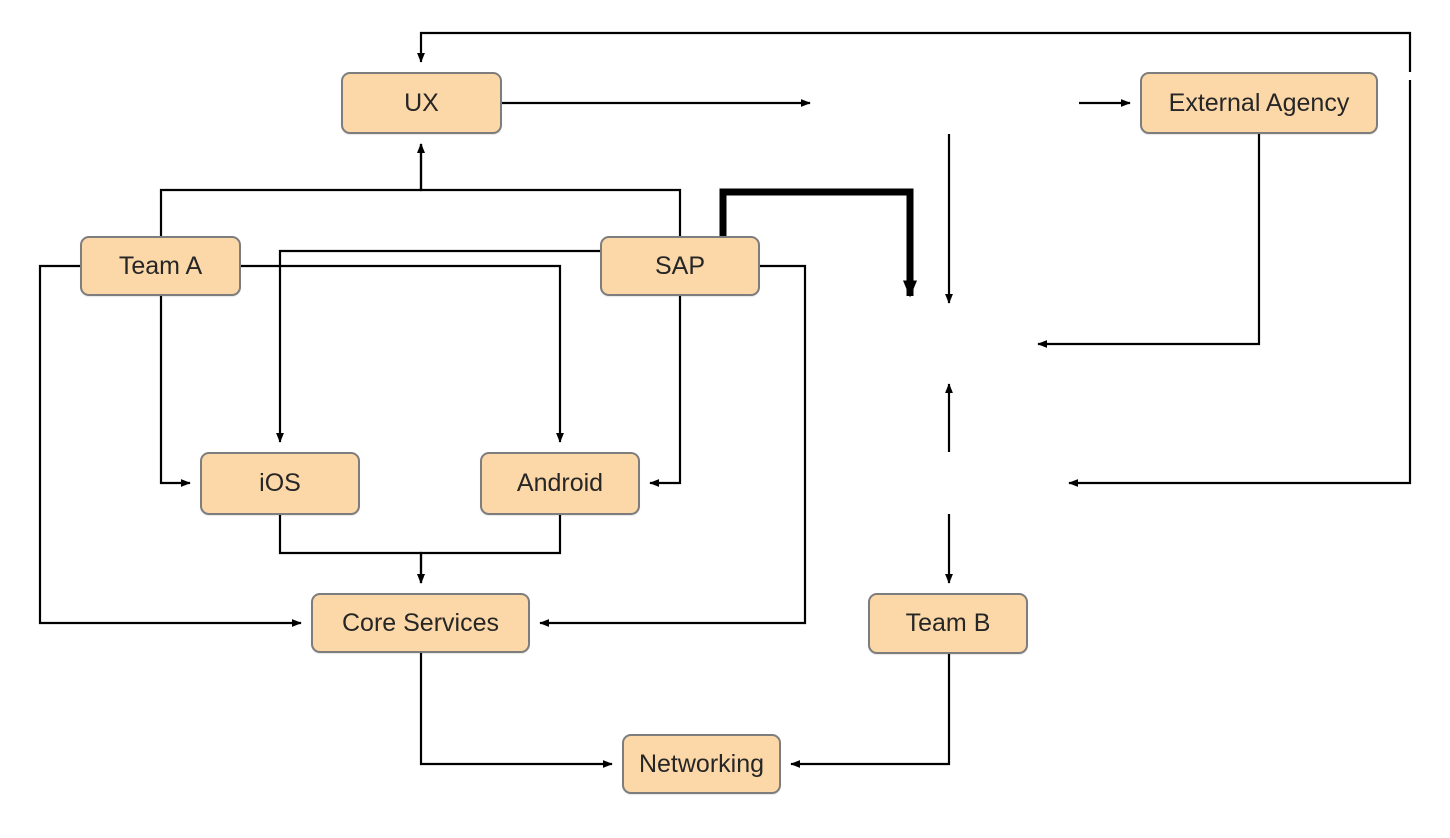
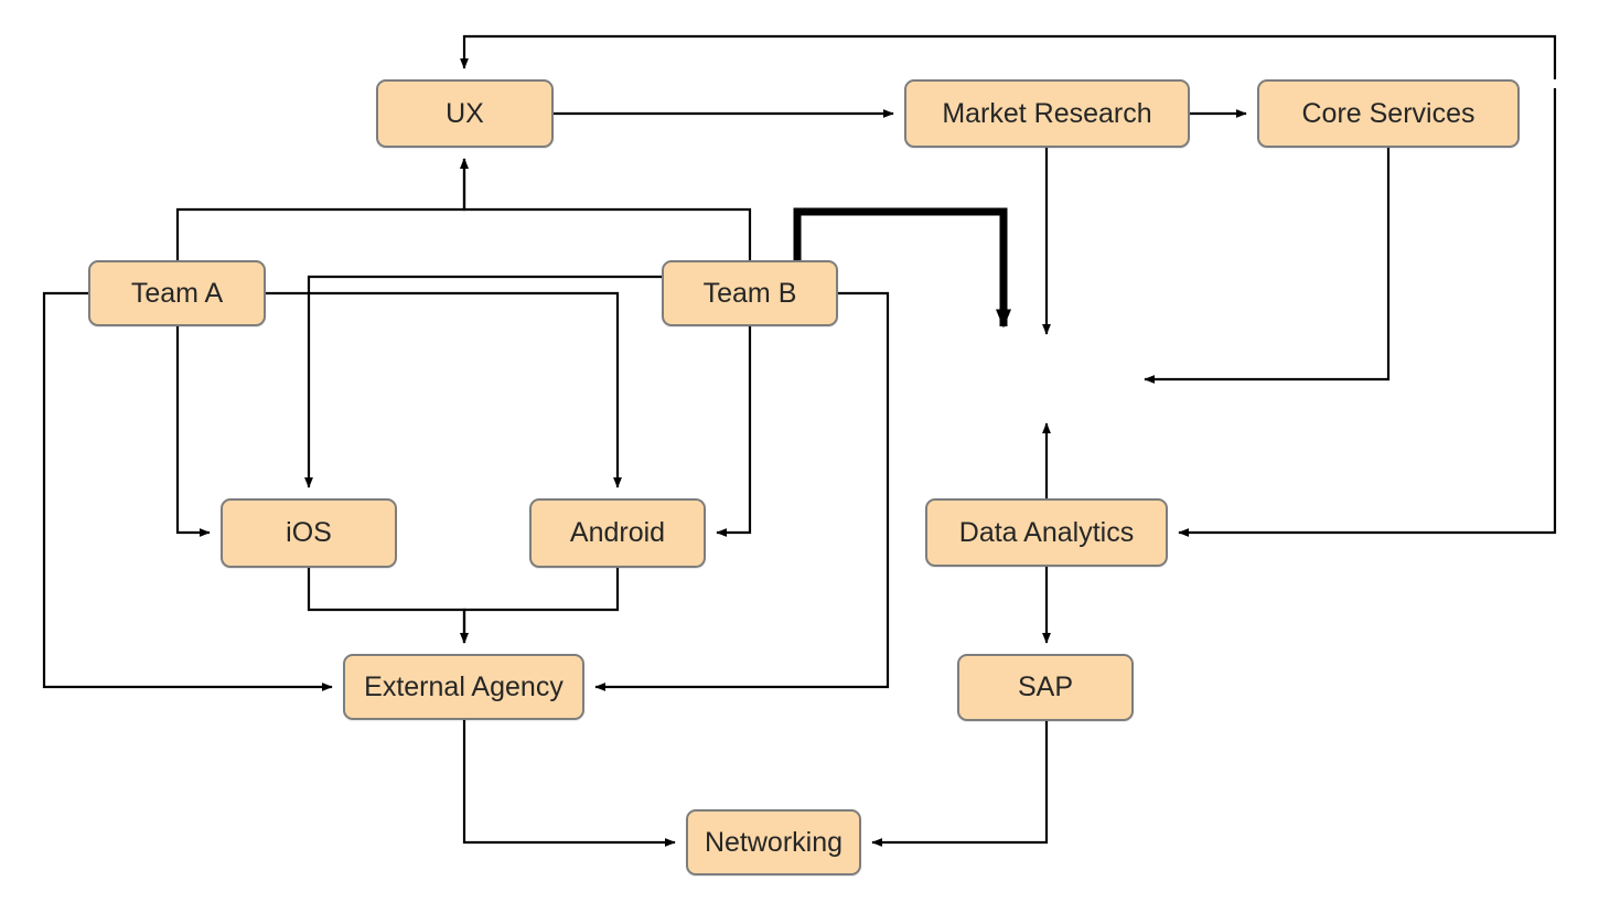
  UX
+ Market Research
- External Agency
+ Core Services
  Team A
- SAP
+ Team B
  iOS
  Android
+ Data Analytics
- Core Services
+ External Agency
- Team B
+ SAP
  Networking
